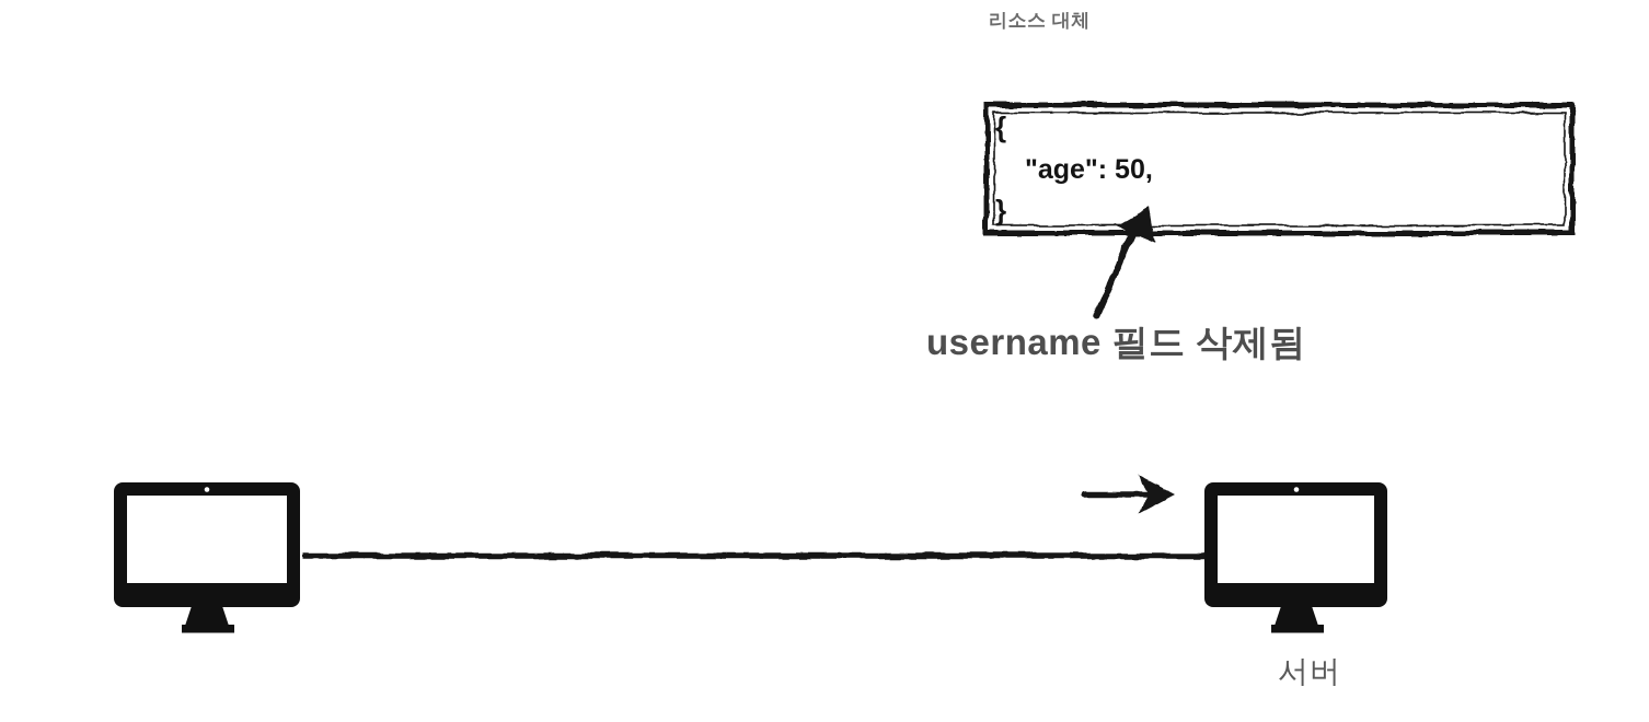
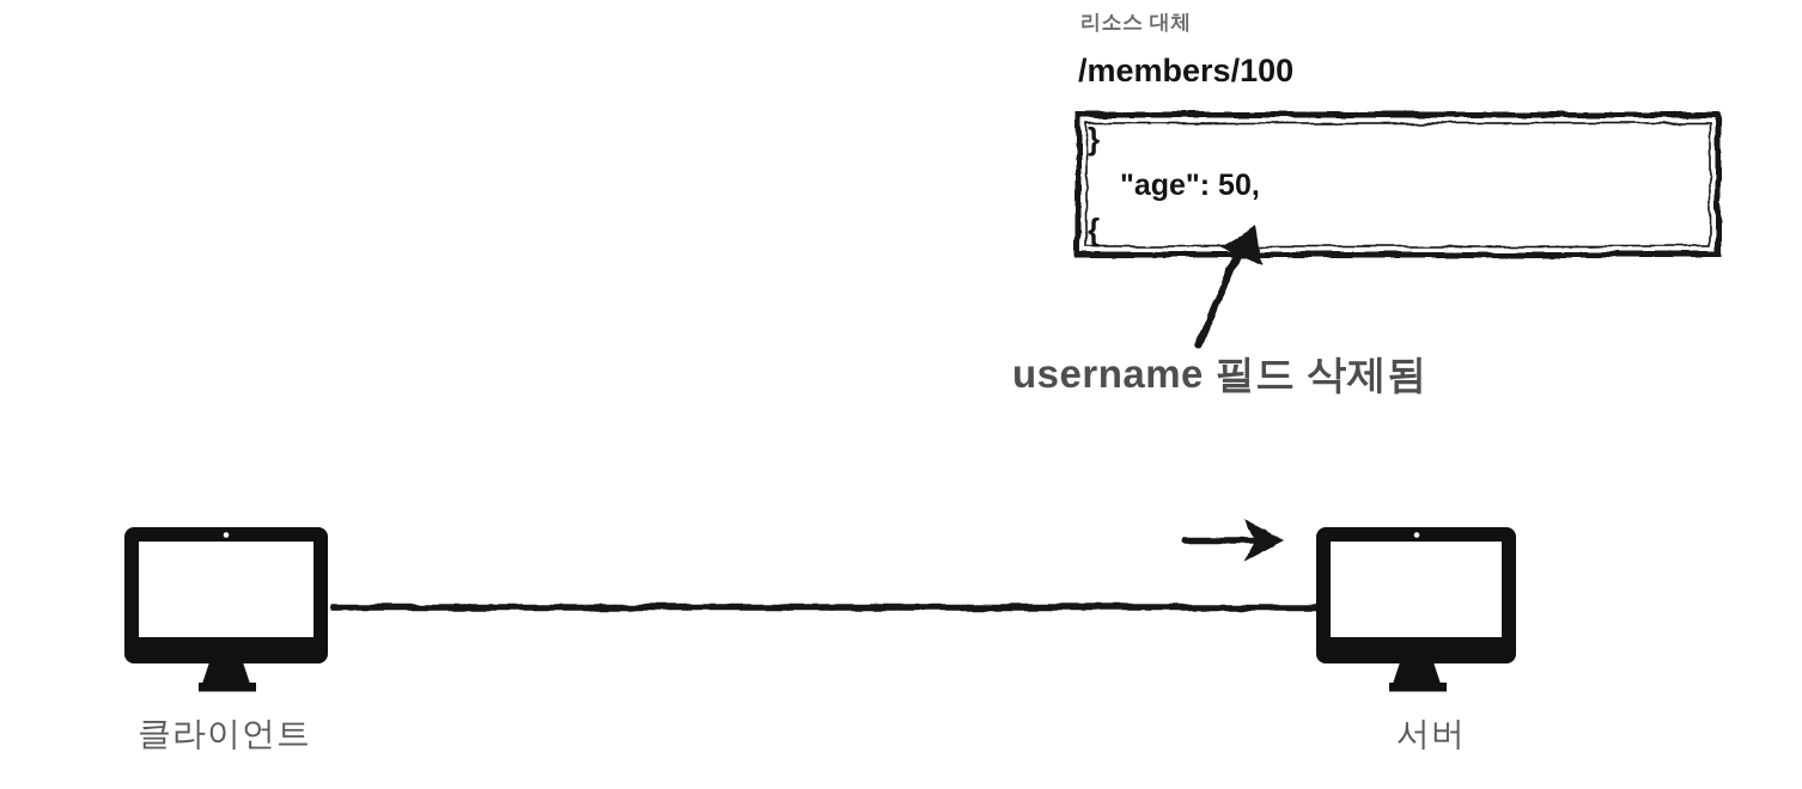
  리소스 대체
+ /members/100
- {
+ }
  "age": 50,
- }
+ {
  username 필드 삭제됨
+ 클라이언트
  서버
